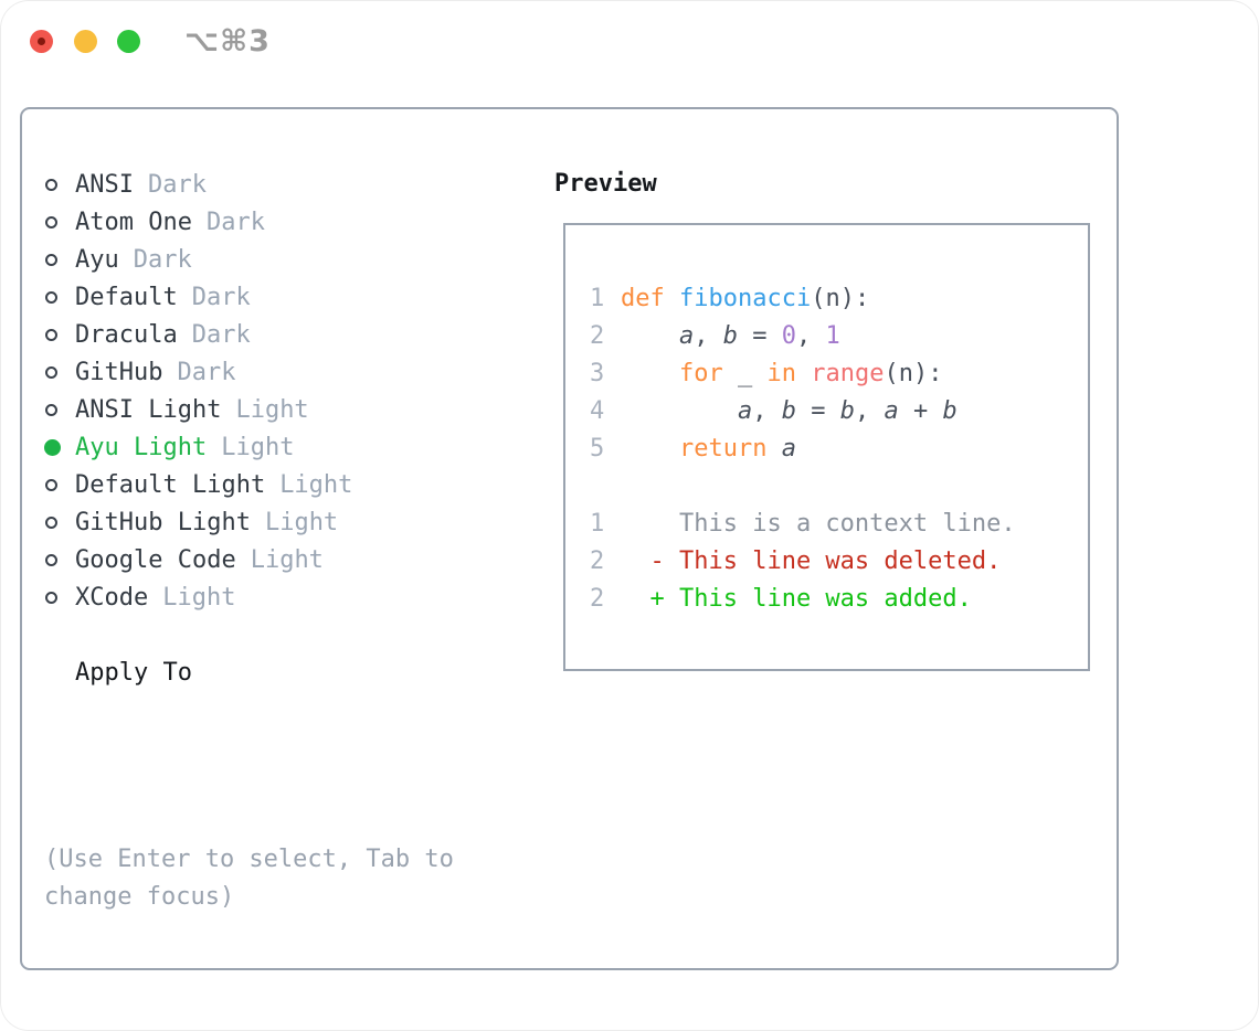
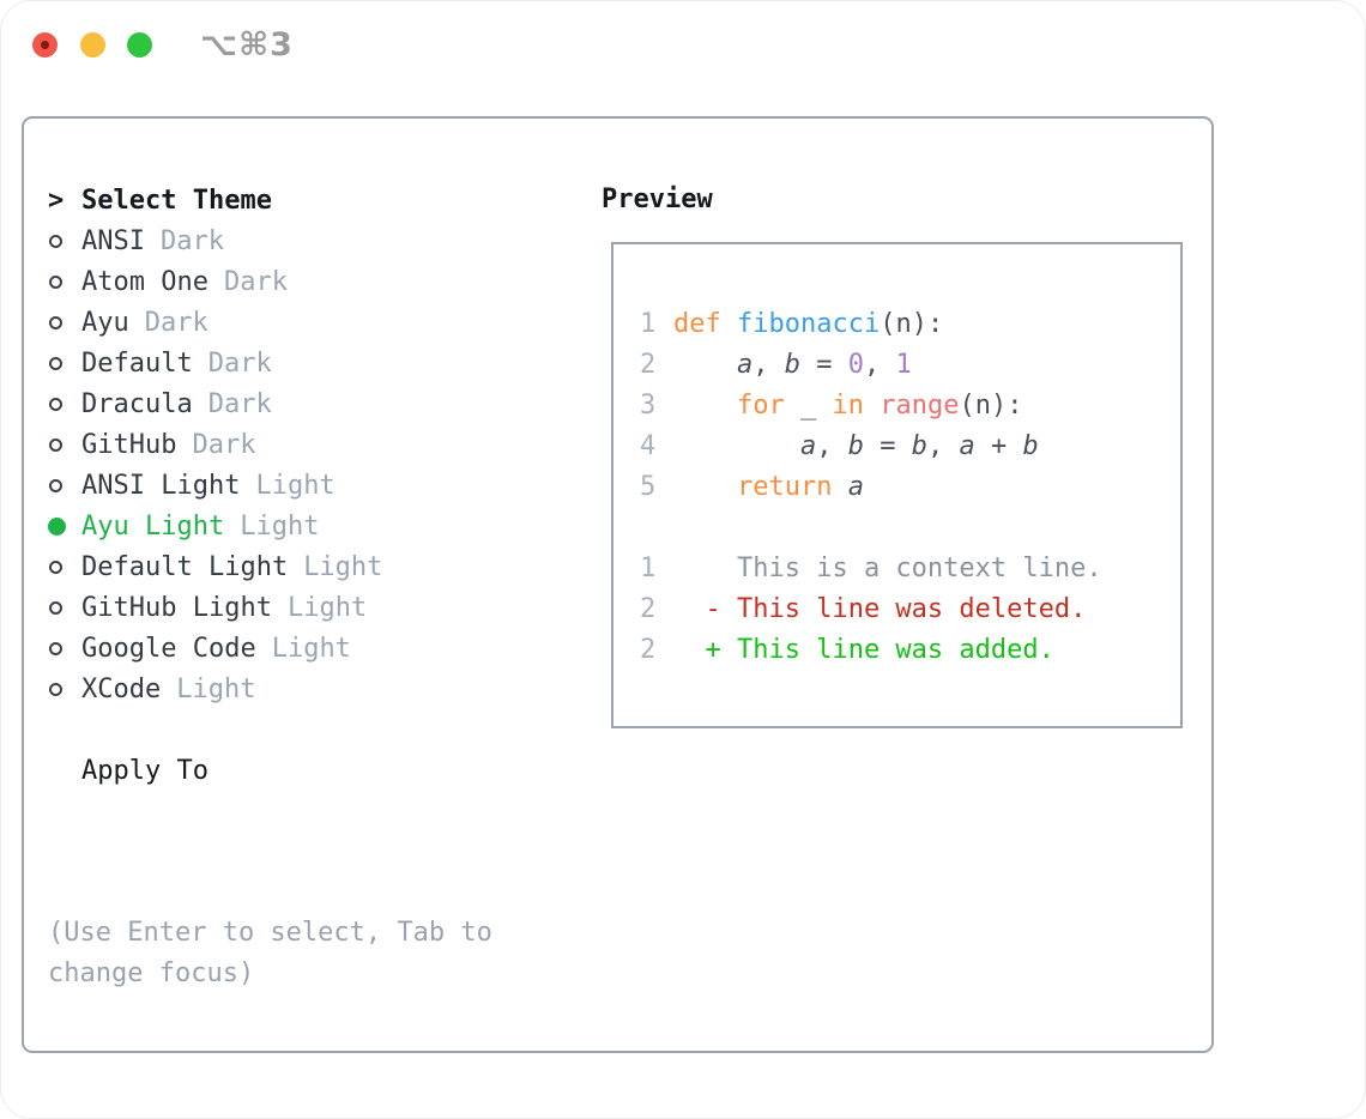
  ⌥⌘3
+ >
+ Select Theme
  ANSI
  Dark
  Atom One
  Dark
  Ayu
  Dark
  Default
  Dark
  Dracula
  Dark
  GitHub
  Dark
  ANSI Light
  Light
  Ayu Light
  Light
  Default Light
  Light
  GitHub Light
  Light
  Google Code
  Light
  XCode
  Light
  Apply To
  (Use Enter to select, Tab to change focus)
  Preview
  1
  def fibonacci(n):
  2
  a, b = 0, 1
  3
  for _ in range(n):
  4
  a, b = b, a + b
  5
  return a
  1
  This is a context line.
  2
  - This line was deleted.
  2
  + This line was added.
